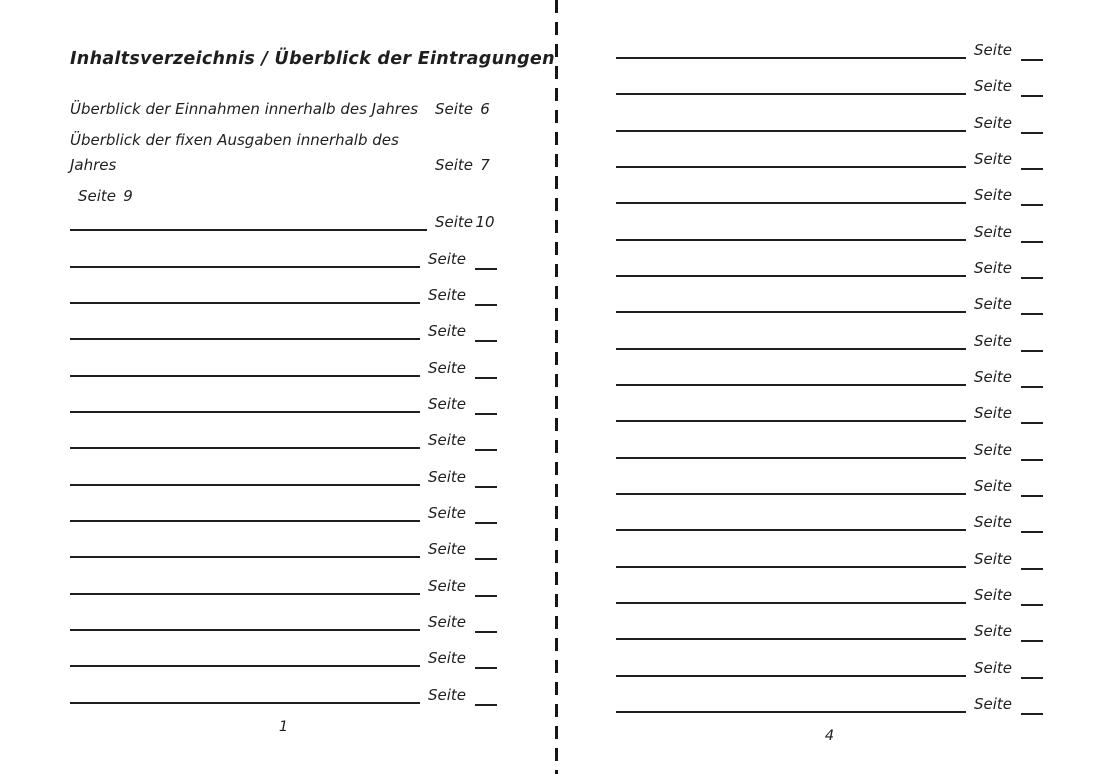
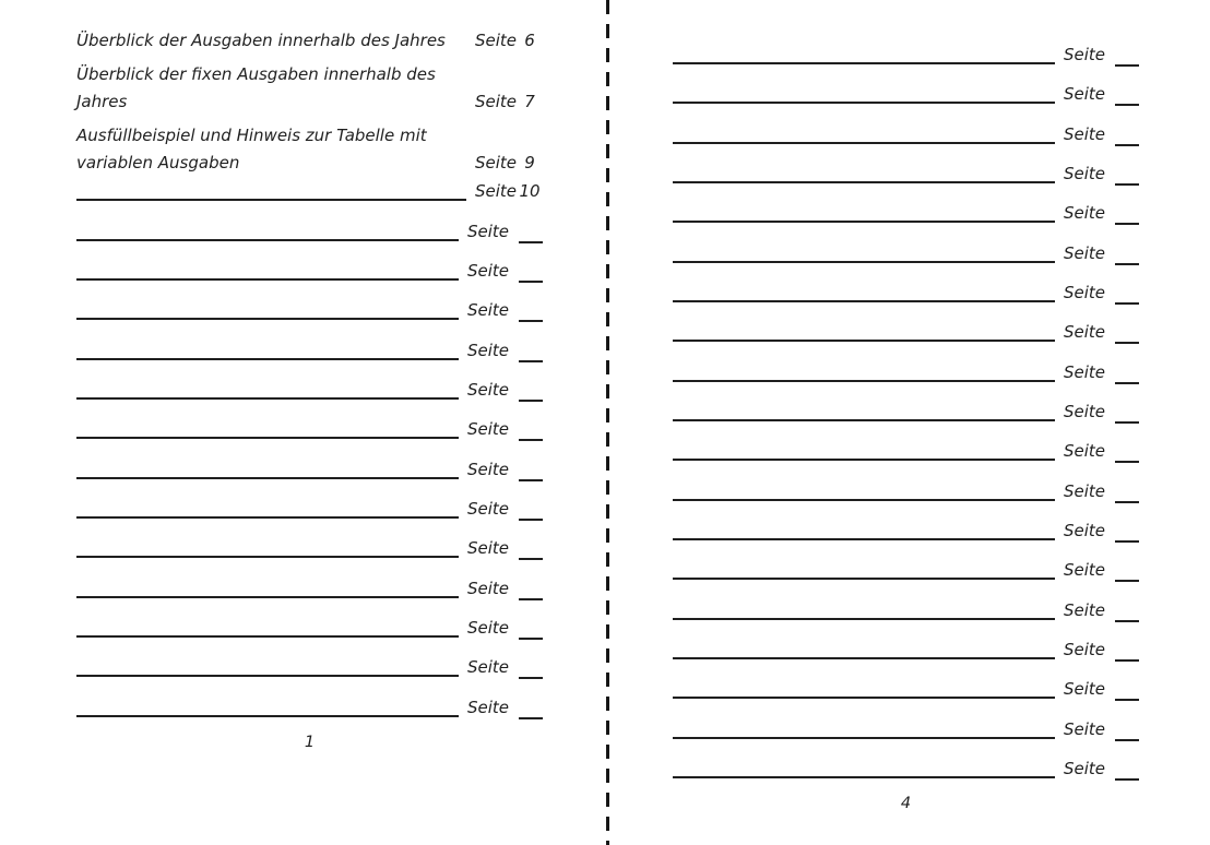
- Inhaltsverzeichnis / Überblick der Eintragungen
- Überblick der Einnahmen innerhalb des Jahres
+ Überblick der Ausgaben innerhalb des Jahres
  Seite
  6
  Überblick der fixen Ausgaben innerhalb des Jahres
  Seite
  7
+ Ausfüllbeispiel und Hinweis zur Tabelle mit variablen Ausgaben
  Seite
  9
  Seite
  10
  Seite
  Seite
  Seite
  Seite
  Seite
  Seite
  Seite
  Seite
  Seite
  Seite
  Seite
  Seite
  Seite
  1
  Seite
  Seite
  Seite
  Seite
  Seite
  Seite
  Seite
  Seite
  Seite
  Seite
  Seite
  Seite
  Seite
  Seite
  Seite
  Seite
  Seite
  Seite
  Seite
  4
